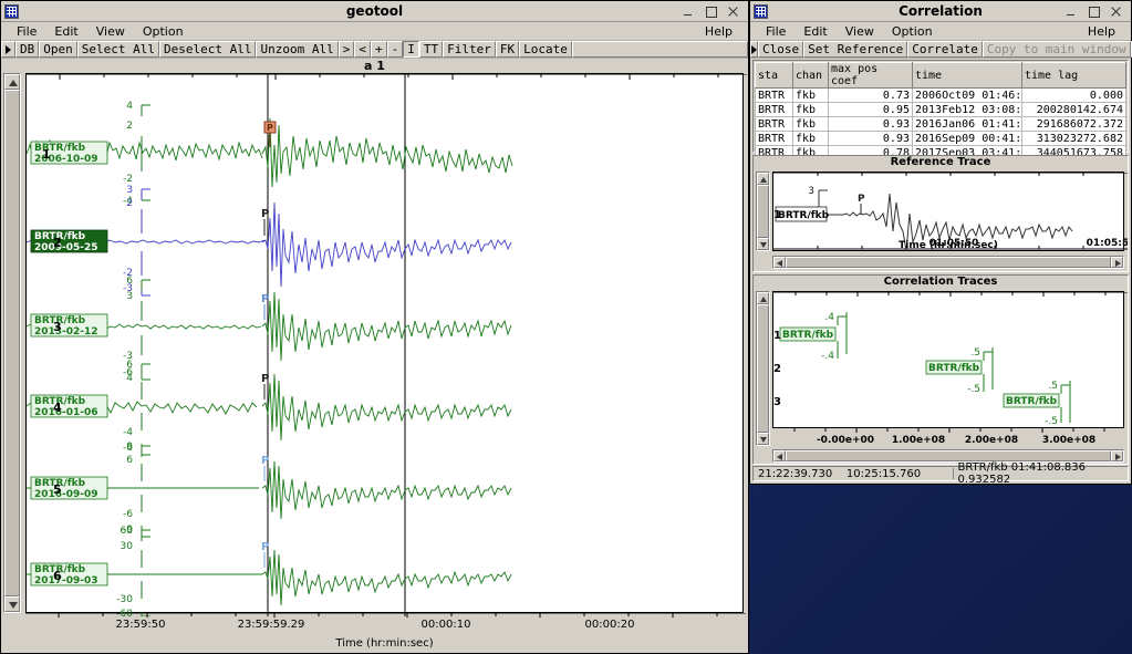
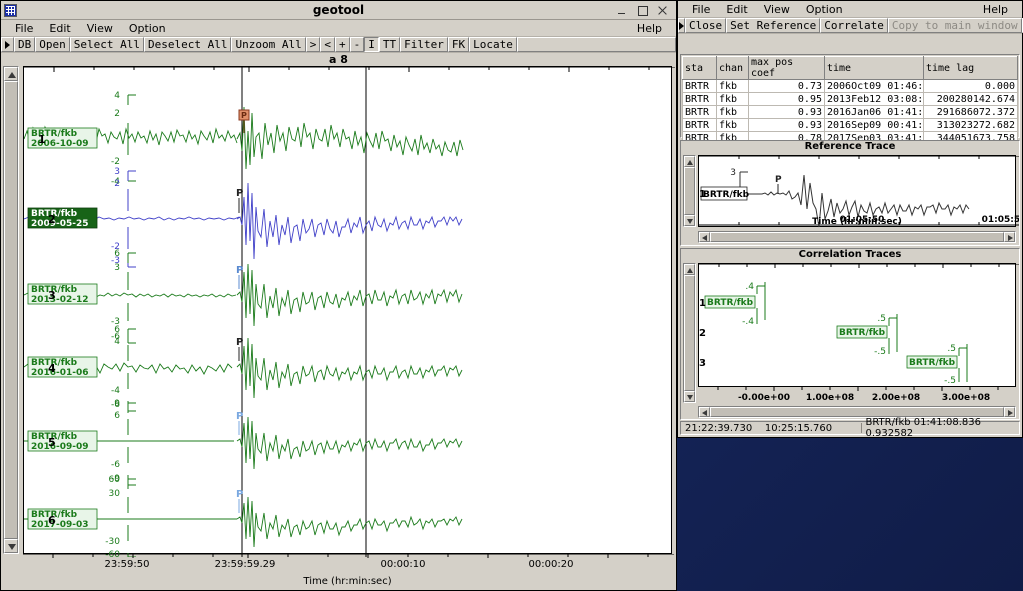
  geotool
  File
  Edit
  View
  Option
  Help
  DB
  Open
  Select All
  Deselect All
  Unzoom All
  >
  <
  +
  -
  I
  TT
  Filter
  FK
  Locate
- a 1
+ a 8
  4
  2
  -2
  -4
  BRTR/fkb
  2006-10-09
  1
  P
  3
  2
  -2
  -3
  BRTR/fkb
  2009-05-25
  2
  P
  6
  3
  -3
  -6
  BRTR/fkb
  2013-02-12
  3
  P
  6
  4
  -4
  -6
  BRTR/fkb
  2016-01-06
  4
  P
  9
  6
  -6
  -9
  BRTR/fkb
  2016-09-09
  5
  P
  60
  30
  -30
  -60
  BRTR/fkb
  2017-09-03
  6
  P
  23:59:50
  23:59:59.29
  00:00:10
  00:00:20
  Time (hr:min:sec)
- Correlation
  File
  Edit
  View
  Option
  Help
  Close
  Set Reference
  Correlate
  Copy to main window
  sta	chan	max pos coef	time	time lag
  BRTR	fkb	0.73	2006Oct09 01:46:	0.000
  BRTR	fkb	0.95	2013Feb12 03:08:	200280142.674
  BRTR	fkb	0.93	2016Jan06 01:41:	291686072.372
  BRTR	fkb	0.93	2016Sep09 00:41:	313023272.682
  BRTR	fkb	0.78	2017Sep03 03:41:	344051673.758
  Reference Trace
  3
  BRTR/fkb
  1
  P
  01:05:50
  01:05:5
  Time (hr:min:sec)
  Correlation Traces
  .4
  -.4
  BRTR/fkb
  1
  .5
  -.5
  BRTR/fkb
  2
  .5
  -.5
  BRTR/fkb
  3
  -0.00e+00
  1.00e+08
  2.00e+08
  3.00e+08
  21:22:39.730
  10:25:15.760
  BRTR/fkb 01:41:08.836 0.932582
